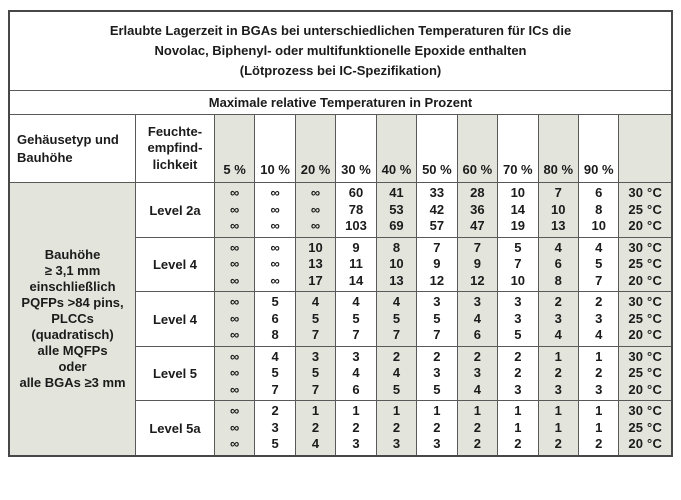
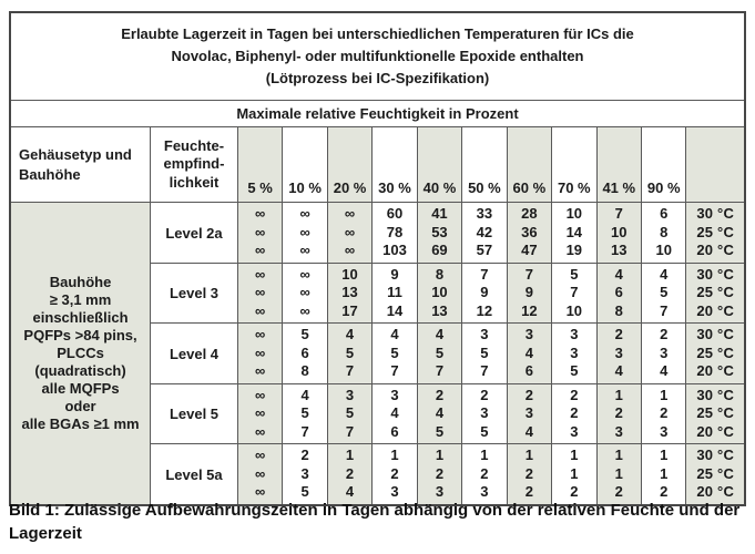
- Erlaubte Lagerzeit in BGAs bei unterschiedlichen Temperaturen für ICs die Novolac, Biphenyl- oder multifunktionelle Epoxide enthalten (Lötprozess bei IC-Spezifikation)
+ Erlaubte Lagerzeit in Tagen bei unterschiedlichen Temperaturen für ICs die Novolac, Biphenyl- oder multifunktionelle Epoxide enthalten (Lötprozess bei IC-Spezifikation)
- Maximale relative Temperaturen in Prozent
+ Maximale relative Feuchtigkeit in Prozent
- Gehäusetyp und Bauhöhe	Feuchte- empfind- lichkeit	5 %	10 %	20 %	30 %	40 %	50 %	60 %	70 %	80 %	90 %
+ Gehäusetyp und Bauhöhe	Feuchte- empfind- lichkeit	5 %	10 %	20 %	30 %	40 %	50 %	60 %	70 %	41 %	90 %
- Bauhöhe≥ 3,1 mmeinschließlichPQFPs >84 pins,PLCCs(quadratisch)alle MQFPsoderalle BGAs ≥3 mm	Level 2a	∞∞∞	∞∞∞	∞∞∞	6078103	415369	334257	283647	101419	71013	6810	30 °C25 °C20 °C
+ Bauhöhe≥ 3,1 mmeinschließlichPQFPs >84 pins,PLCCs(quadratisch)alle MQFPsoderalle BGAs ≥1 mm	Level 2a	∞∞∞	∞∞∞	∞∞∞	6078103	415369	334257	283647	101419	71013	6810	30 °C25 °C20 °C
- Level 4	∞∞∞	∞∞∞	101317	91114	81013	7912	7912	5710	468	457	30 °C25 °C20 °C
+ Level 3	∞∞∞	∞∞∞	101317	91114	81013	7912	7912	5710	468	457	30 °C25 °C20 °C
  Level 4	∞∞∞	568	457	457	457	357	346	335	234	234	30 °C25 °C20 °C
  Level 5	∞∞∞	457	357	346	245	235	234	223	123	123	30 °C25 °C20 °C
  Level 5a	∞∞∞	235	124	123	123	123	122	112	112	112	30 °C25 °C20 °C
+ Bild 1: Zulässige Aufbewahrungszeiten in Tagen abhängig von der relativen Feuchte und der Lagerzeit
